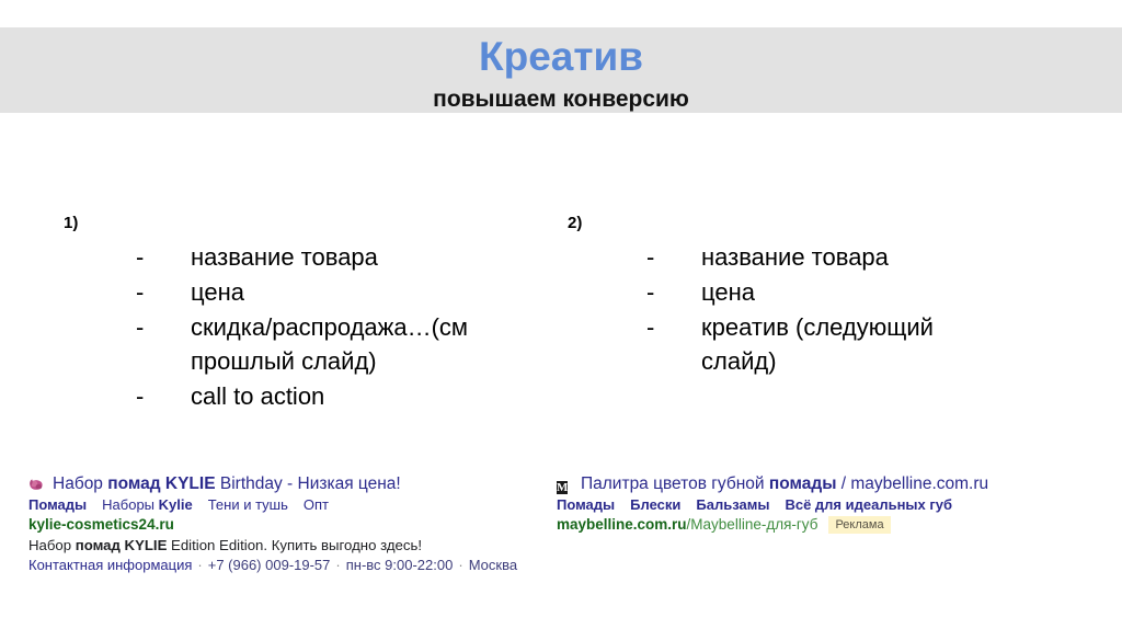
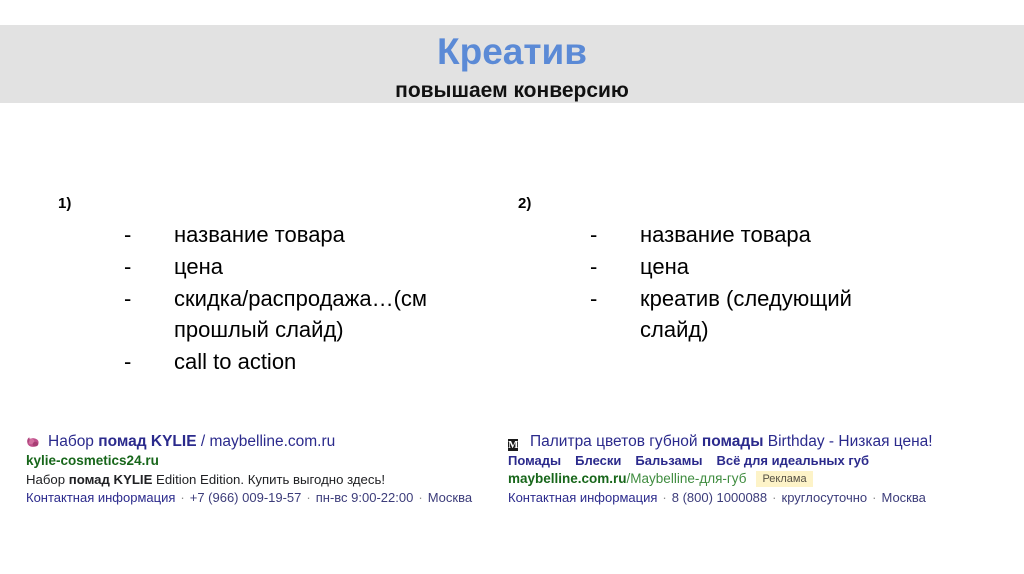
  Креатив
  повышаем конверсию
  1)
  -
  название товара
  -
  цена
  -
  скидка/распродажа…(см
  прошлый слайд)
  -
  call to action
  2)
  -
  название товара
  -
  цена
  -
  креатив (следующий
  слайд)
- Набор помад KYLIE Birthday - Низкая цена!
+ Набор помад KYLIE / maybelline.com.ru
- Помады Наборы Kylie Тени и тушь Опт
  kylie-cosmetics24.ru
  Набор помад KYLIE Edition Edition. Купить выгодно здесь!
  Контактная информация · +7 (966) 009-19-57 · пн-вс 9:00-22:00 · Москва
  M
- Палитра цветов губной помады / maybelline.com.ru
+ Палитра цветов губной помады Birthday - Низкая цена!
  Помады Блески Бальзамы Всё для идеальных губ
  maybelline.com.ru/Maybelline-для-губ Реклама
+ Контактная информация · 8 (800) 1000088 · круглосуточно · Москва
